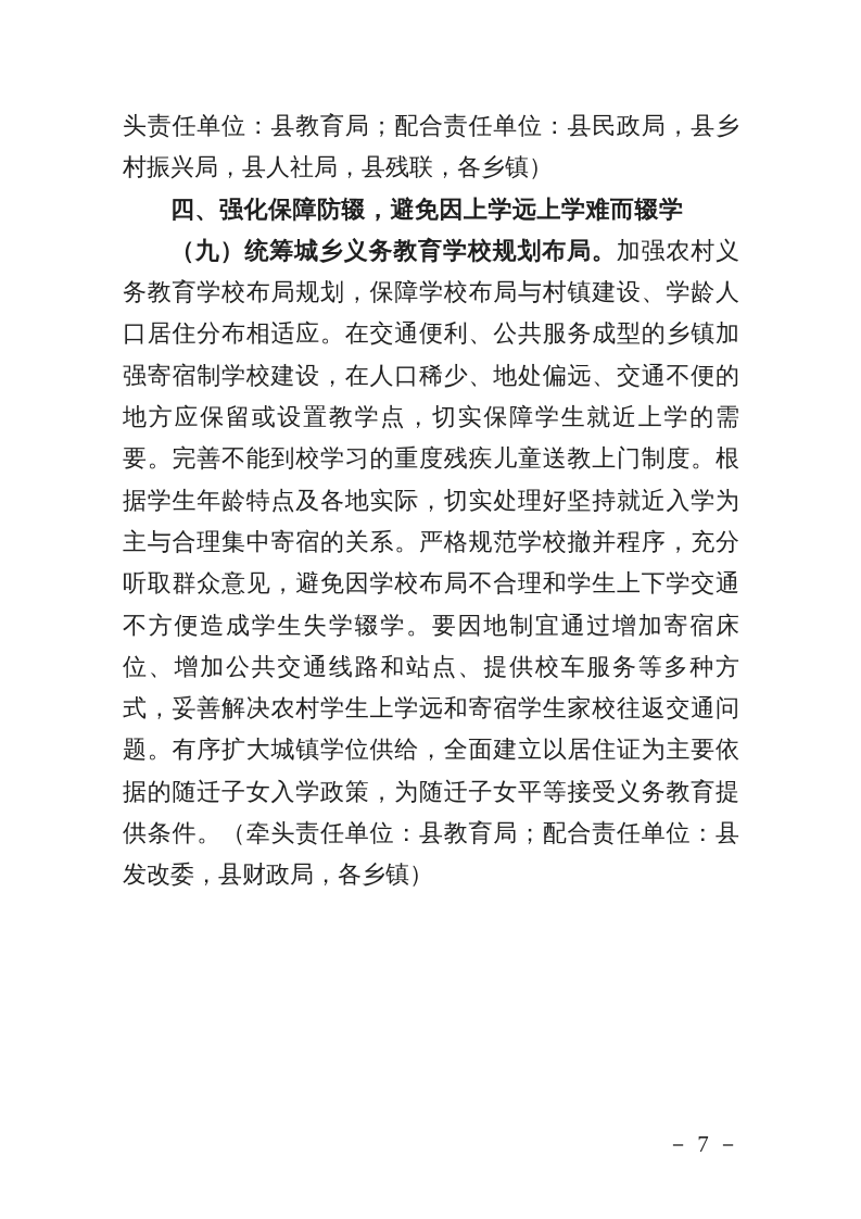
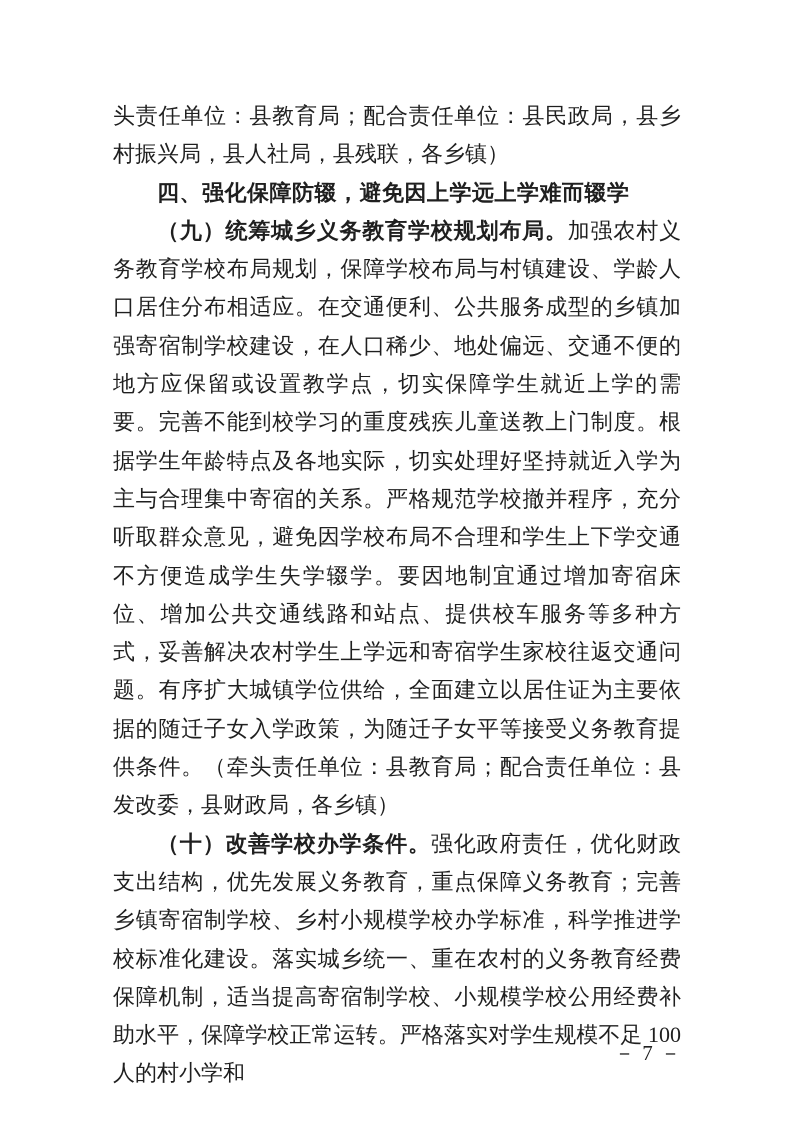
  头责任单位：县教育局；配合责任单位：县民政局，县乡村振兴局，县人社局，县残联，各乡镇）
  四、强化保障防辍，避免因上学远上学难而辍学
  （九）统筹城乡义务教育学校规划布局。加强农村义务教育学校布局规划，保障学校布局与村镇建设、学龄人口居住分布相适应。在交通便利、公共服务成型的乡镇加强寄宿制学校建设，在人口稀少、地处偏远、交通不便的地方应保留或设置教学点，切实保障学生就近上学的需要。完善不能到校学习的重度残疾儿童送教上门制度。根据学生年龄特点及各地实际，切实处理好坚持就近入学为主与合理集中寄宿的关系。严格规范学校撤并程序，充分听取群众意见，避免因学校布局不合理和学生上下学交通不方便造成学生失学辍学。要因地制宜通过增加寄宿床位、增加公共交通线路和站点、提供校车服务等多种方式，妥善解决农村学生上学远和寄宿学生家校往返交通问题。有序扩大城镇学位供给，全面建立以居住证为主要依据的随迁子女入学政策，为随迁子女平等接受义务教育提供条件。（牵头责任单位：县教育局；配合责任单位：县发改委，县财政局，各乡镇）
+ （十）改善学校办学条件。强化政府责任，优化财政支出结构，优先发展义务教育，重点保障义务教育；完善乡镇寄宿制学校、乡村小规模学校办学标准，科学推进学校标准化建设。落实城乡统一、重在农村的义务教育经费保障机制，适当提高寄宿制学校、小规模学校公用经费补助水平，保障学校正常运转。严格落实对学生规模不足 100 人的村小学和
  － 7 －
